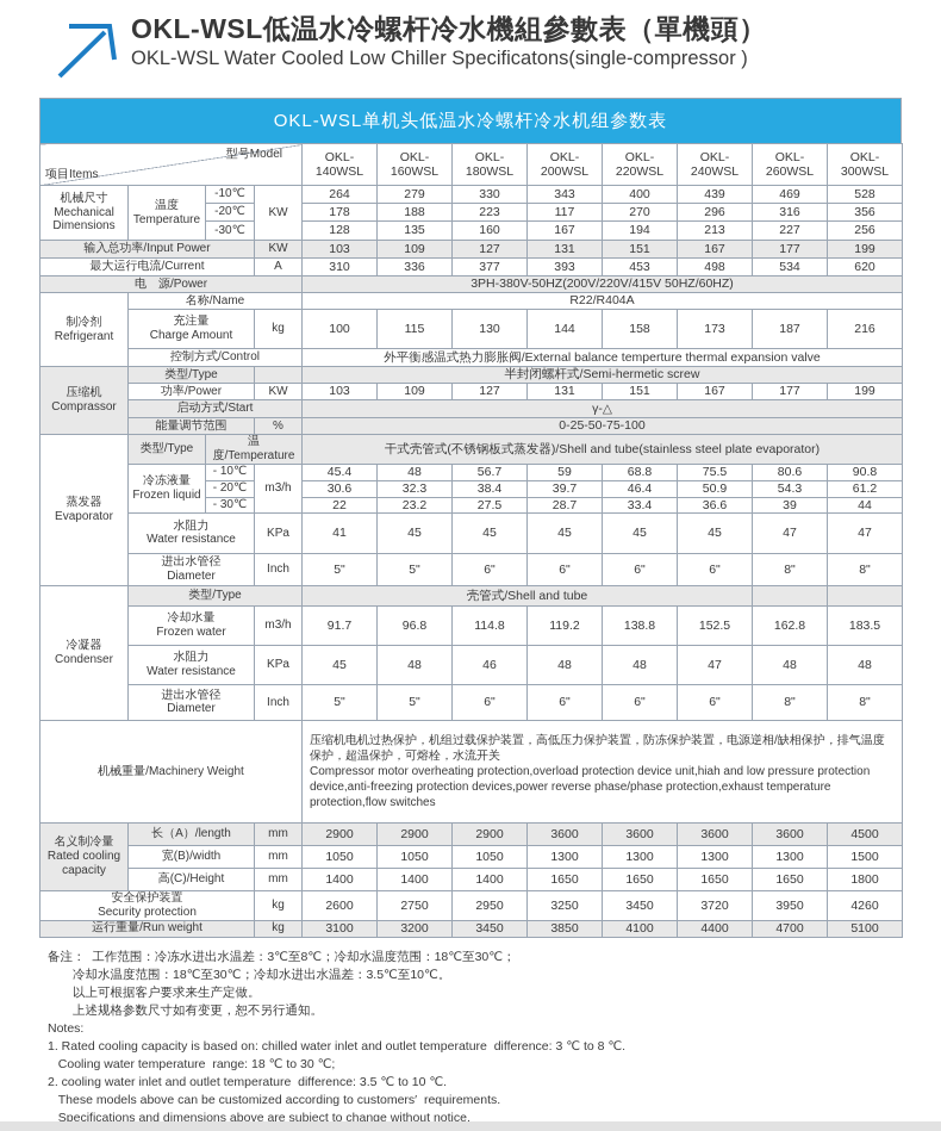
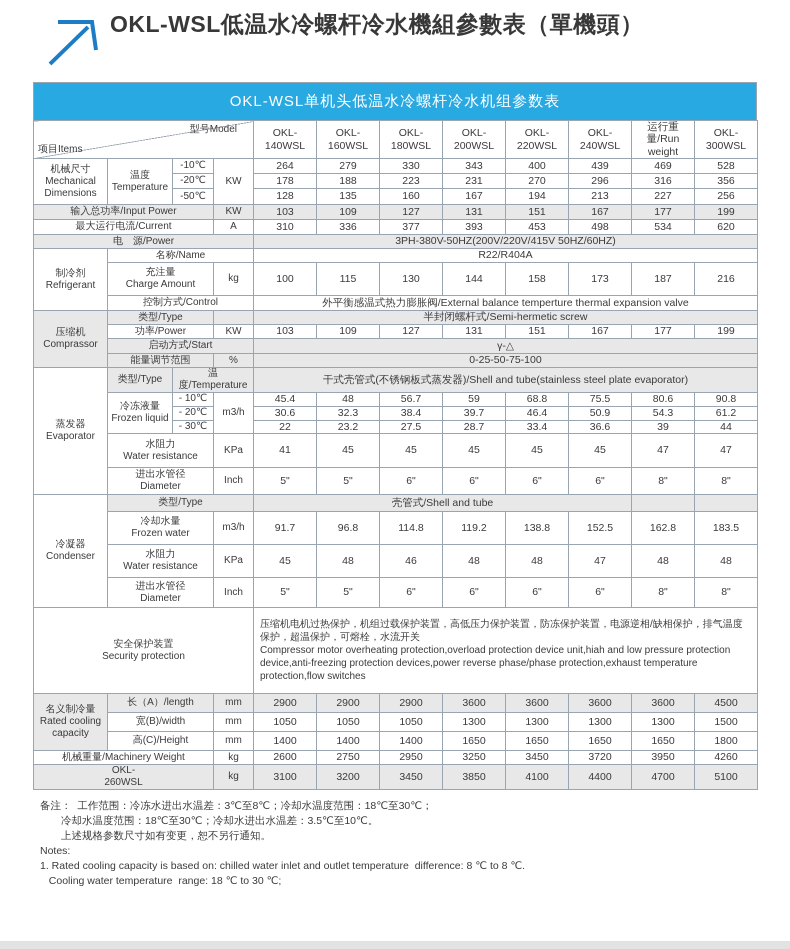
  OKL-WSL低温水冷螺杆冷水機組參數表（單機頭）
- OKL-WSL Water Cooled Low Chiller Specificatons(single-compressor )
  OKL-WSL单机头低温水冷螺杆冷水机组参数表
- 项目Items型号Model	OKL- 140WSL	OKL- 160WSL	OKL- 180WSL	OKL- 200WSL	OKL- 220WSL	OKL- 240WSL	OKL- 260WSL	OKL- 300WSL
+ 项目Items型号Model	OKL- 140WSL	OKL- 160WSL	OKL- 180WSL	OKL- 200WSL	OKL- 220WSL	OKL- 240WSL	运行重量/Run weight	OKL- 300WSL
  机械尺寸 Mechanical Dimensions	温度 Temperature	-10℃	KW	264	279	330	343	400	439	469	528
- -20℃	178	188	223	117	270	296	316	356
+ -20℃	178	188	223	231	270	296	316	356
- -30℃	128	135	160	167	194	213	227	256
+ -50℃	128	135	160	167	194	213	227	256
  输入总功率/Input Power	KW	103	109	127	131	151	167	177	199
  最大运行电流/Current	A	310	336	377	393	453	498	534	620
  电 源/Power	3PH-380V-50HZ(200V/220V/415V 50HZ/60HZ)
  制冷剂 Refrigerant	名称/Name	R22/R404A
  充注量 Charge Amount	kg	100	115	130	144	158	173	187	216
  控制方式/Control	外平衡感温式热力膨胀阀/External balance temperture thermal expansion valve
  压缩机 Comprassor	类型/Type		半封闭螺杆式/Semi-hermetic screw
  功率/Power	KW	103	109	127	131	151	167	177	199
  启动方式/Start	γ-△
  能量调节范围	%	0-25-50-75-100
  蒸发器 Evaporator	类型/Type	温度/Temperature	干式壳管式(不锈钢板式蒸发器)/Shell and tube(stainless steel plate evaporator)
  冷冻液量 Frozen liquid	- 10℃	m3/h	45.4	48	56.7	59	68.8	75.5	80.6	90.8
  - 20℃	30.6	32.3	38.4	39.7	46.4	50.9	54.3	61.2
  - 30℃	22	23.2	27.5	28.7	33.4	36.6	39	44
  水阻力 Water resistance	KPa	41	45	45	45	45	45	47	47
  进出水管径 Diameter	Inch	5"	5"	6"	6"	6"	6"	8"	8"
  冷凝器 Condenser	类型/Type	壳管式/Shell and tube
  冷却水量 Frozen water	m3/h	91.7	96.8	114.8	119.2	138.8	152.5	162.8	183.5
  水阻力 Water resistance	KPa	45	48	46	48	48	47	48	48
  进出水管径 Diameter	Inch	5"	5"	6"	6"	6"	6"	8"	8"
- 机械重量/Machinery Weight	压缩机电机过热保护，机组过载保护装置，高低压力保护装置，防冻保护装置，电源逆相/缺相保护，排气温度保护，超温保护，可熔栓，水流开关 Compressor motor overheating protection,overload protection device unit,hiah and low pressure protection device,anti-freezing protection devices,power reverse phase/phase protection,exhaust temperature protection,flow switches
+ 安全保护装置 Security protection	压缩机电机过热保护，机组过载保护装置，高低压力保护装置，防冻保护装置，电源逆相/缺相保护，排气温度保护，超温保护，可熔栓，水流开关 Compressor motor overheating protection,overload protection device unit,hiah and low pressure protection device,anti-freezing protection devices,power reverse phase/phase protection,exhaust temperature protection,flow switches
  名义制冷量 Rated cooling capacity	长（A）/length	mm	2900	2900	2900	3600	3600	3600	3600	4500
  宽(B)/width	mm	1050	1050	1050	1300	1300	1300	1300	1500
  高(C)/Height	mm	1400	1400	1400	1650	1650	1650	1650	1800
- 安全保护装置 Security protection	kg	2600	2750	2950	3250	3450	3720	3950	4260
+ 机械重量/Machinery Weight	kg	2600	2750	2950	3250	3450	3720	3950	4260
- 运行重量/Run weight	kg	3100	3200	3450	3850	4100	4400	4700	5100
+ OKL- 260WSL	kg	3100	3200	3450	3850	4100	4400	4700	5100
  备注： 工作范围：冷冻水进出水温差：3℃至8℃；冷却水温度范围：18℃至30℃；
  冷却水温度范围：18℃至30℃；冷却水进出水温差：3.5℃至10℃。
- 以上可根据客户要求来生产定做。
  上述规格参数尺寸如有变更，恕不另行通知。
  Notes:
- 1. Rated cooling capacity is based on: chilled water inlet and outlet temperature difference: 3 ℃ to 8 ℃.
+ 1. Rated cooling capacity is based on: chilled water inlet and outlet temperature difference: 8 ℃ to 8 ℃.
  Cooling water temperature range: 18 ℃ to 30 ℃;
- 2. cooling water inlet and outlet temperature difference: 3.5 ℃ to 10 ℃.
- These models above can be customized according to customers′ requirements.
- Specifications and dimensions above are subject to change without notice.
